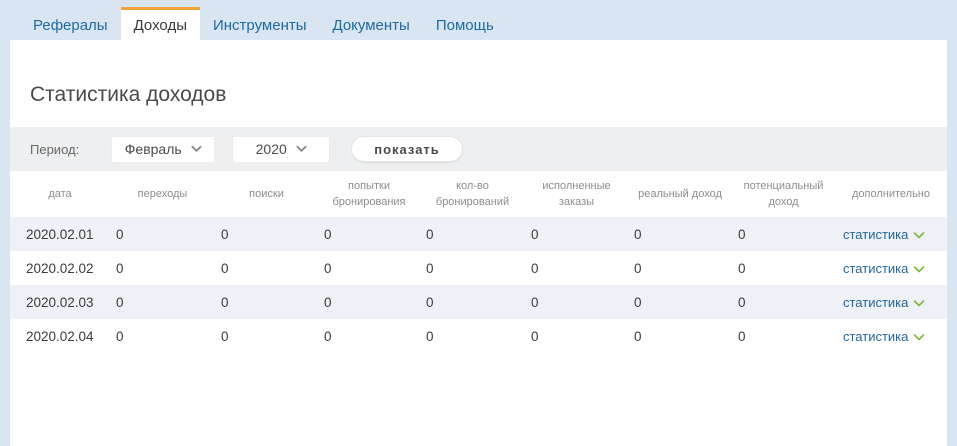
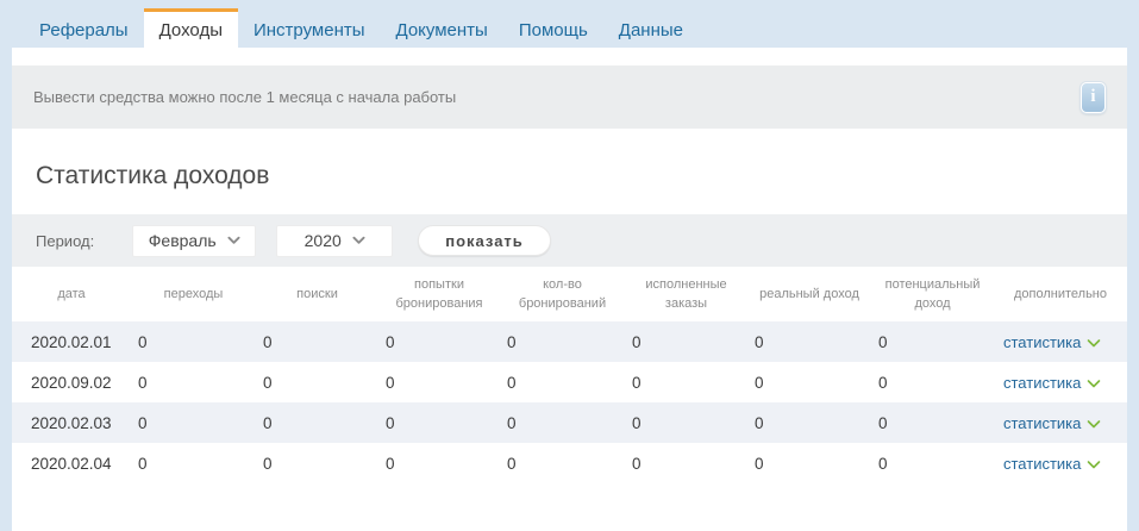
  Рефералы
  Доходы
  Инструменты
  Документы
  Помощь
+ Данные
+ Вывести средства можно после 1 месяца с начала работы
+ i
  Статистика доходов
  Период:
  Февраль
  2020
  показать
  дата	переходы	поиски	попытки бронирования	кол-во бронирований	исполненные заказы	реальный доход	потенциальный доход	дополнительно
  2020.02.01	0	0	0	0	0	0	0	статистика
- 2020.02.02	0	0	0	0	0	0	0	статистика
+ 2020.09.02	0	0	0	0	0	0	0	статистика
  2020.02.03	0	0	0	0	0	0	0	статистика
  2020.02.04	0	0	0	0	0	0	0	статистика
